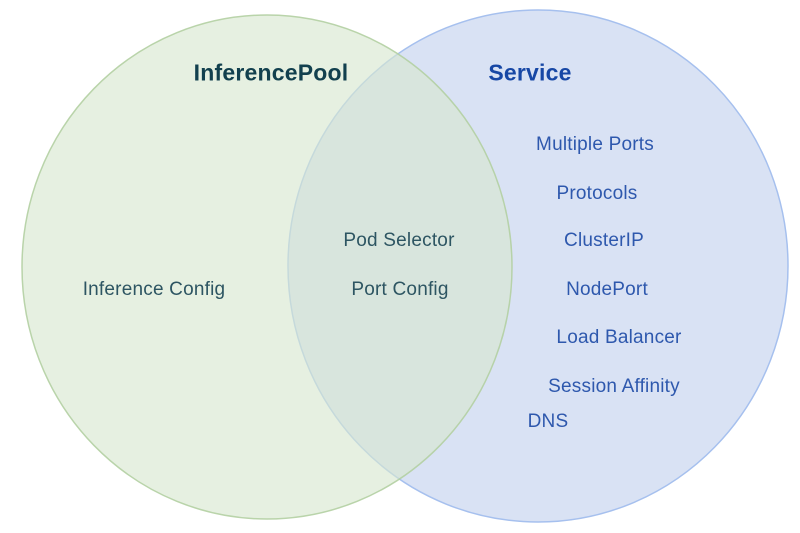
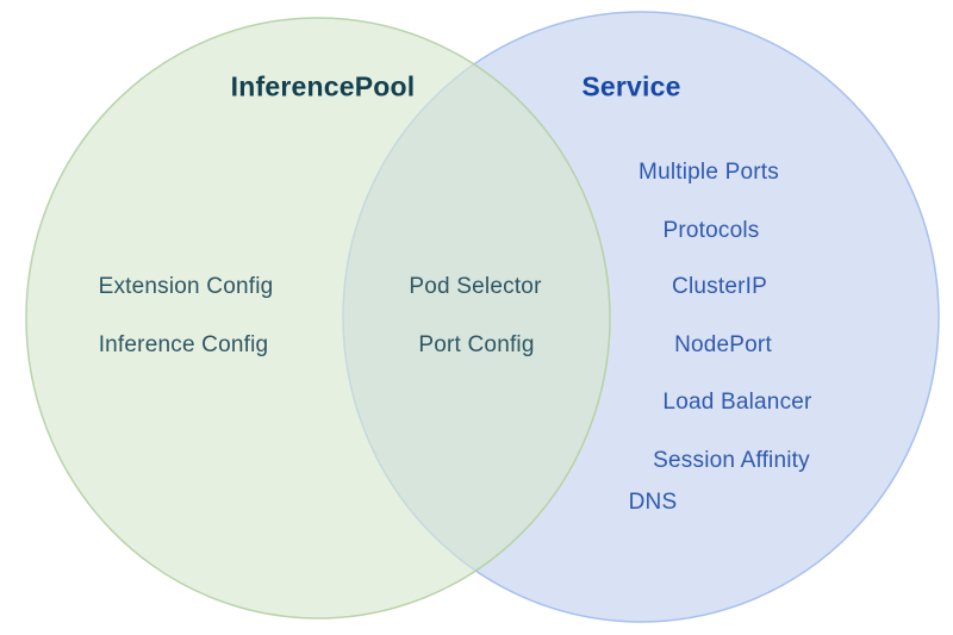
  InferencePool
  Service
+ Extension Config
  Inference Config
  Pod Selector
  Port Config
  Multiple Ports
  Protocols
  ClusterIP
  NodePort
  Load Balancer
  Session Affinity
  DNS
